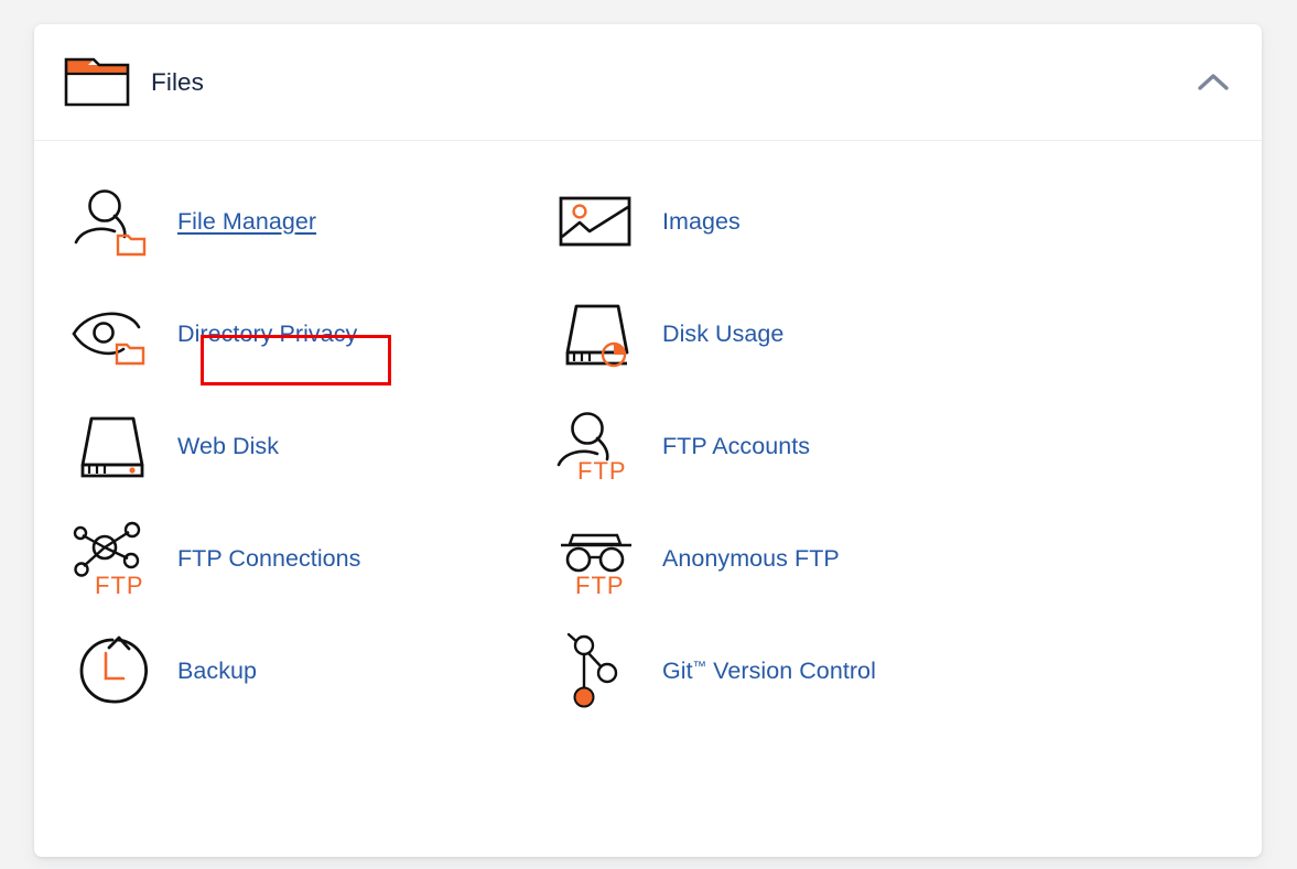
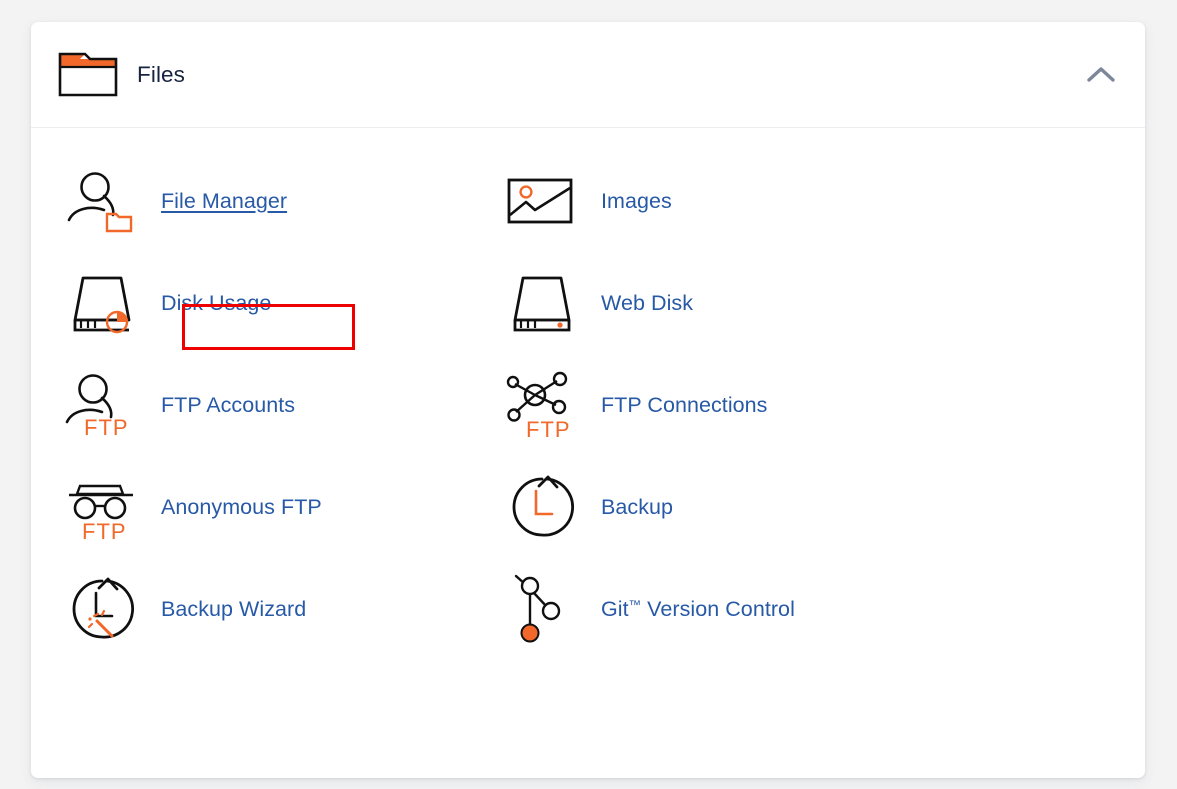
  Files
  File Manager
  Images
- Directory Privacy
  Disk Usage
  Web Disk
  FTP
  FTP Accounts
  FTP
  FTP Connections
  FTP
  Anonymous FTP
  Backup
+ Backup Wizard
  Git™ Version Control
